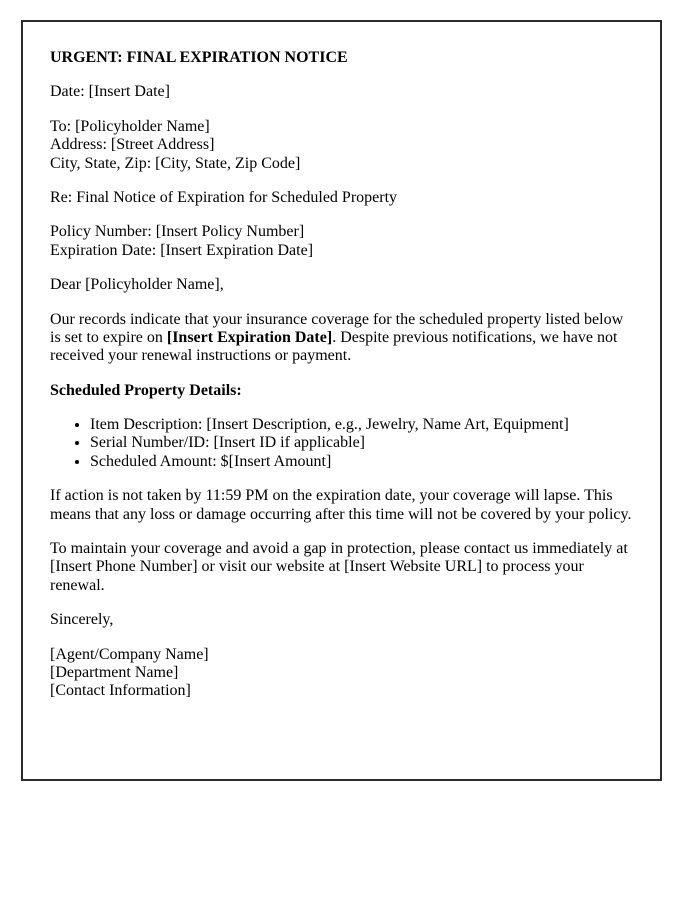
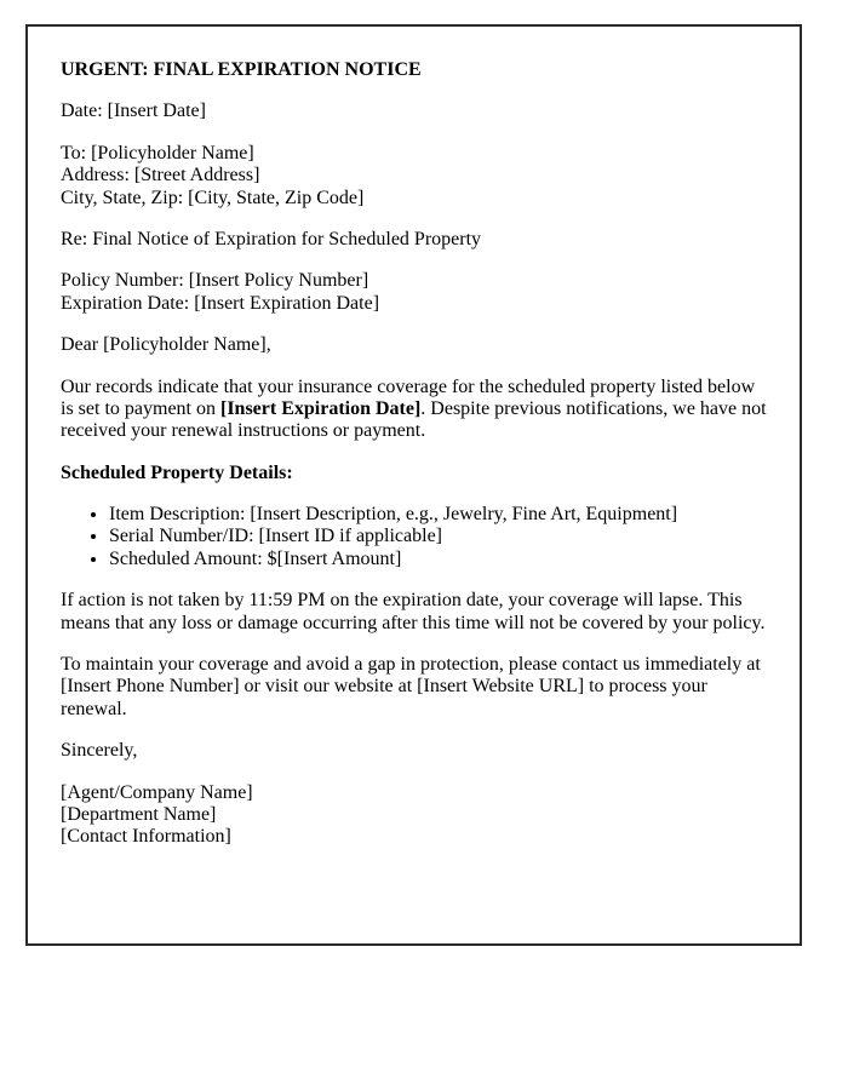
  URGENT: FINAL EXPIRATION NOTICE
  Date: [Insert Date]
  To: [Policyholder Name]
  Address: [Street Address]
  City, State, Zip: [City, State, Zip Code]
  Re: Final Notice of Expiration for Scheduled Property
  Policy Number: [Insert Policy Number]
  Expiration Date: [Insert Expiration Date]
  Dear [Policyholder Name],
- Our records indicate that your insurance coverage for the scheduled property listed below is set to expire on [Insert Expiration Date]. Despite previous notifications, we have not received your renewal instructions or payment.
+ Our records indicate that your insurance coverage for the scheduled property listed below is set to payment on [Insert Expiration Date]. Despite previous notifications, we have not received your renewal instructions or payment.
  Scheduled Property Details:
- Item Description: [Insert Description, e.g., Jewelry, Name Art, Equipment]
+ Item Description: [Insert Description, e.g., Jewelry, Fine Art, Equipment]
  Serial Number/ID: [Insert ID if applicable]
  Scheduled Amount: $[Insert Amount]
  If action is not taken by 11:59 PM on the expiration date, your coverage will lapse. This means that any loss or damage occurring after this time will not be covered by your policy.
  To maintain your coverage and avoid a gap in protection, please contact us immediately at [Insert Phone Number] or visit our website at [Insert Website URL] to process your renewal.
  Sincerely,
  [Agent/Company Name]
  [Department Name]
  [Contact Information]
